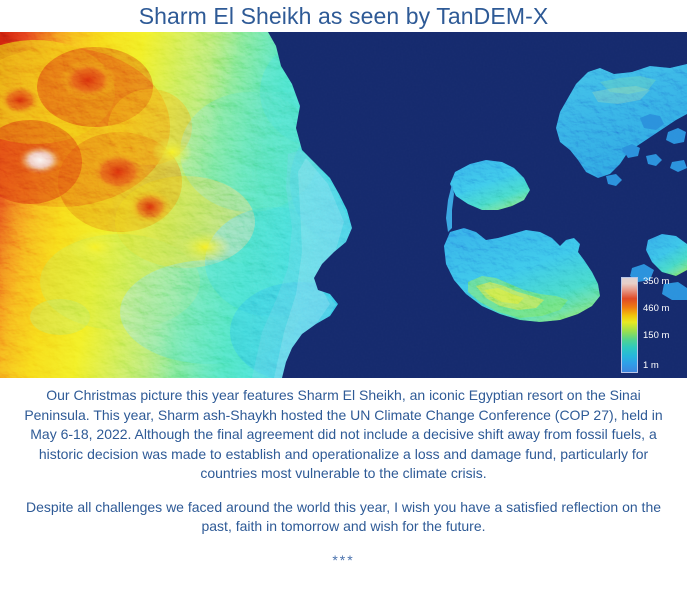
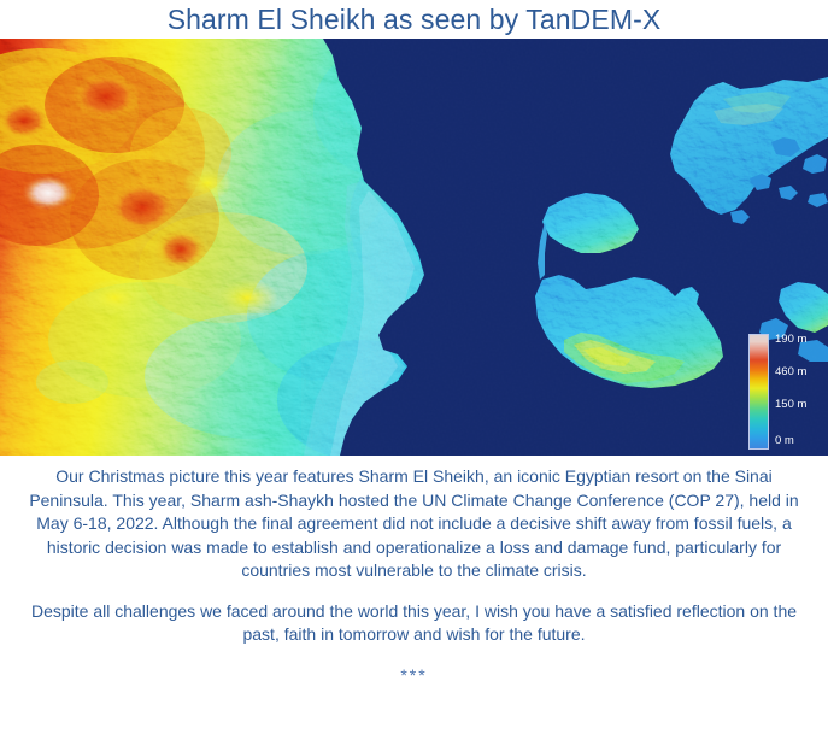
  Sharm El Sheikh as seen by TanDEM-X
- 350 m
+ 190 m
  460 m
  150 m
- 1 m
+ 0 m
  Our Christmas picture this year features Sharm El Sheikh, an iconic Egyptian resort on the Sinai Peninsula. This year, Sharm ash-Shaykh hosted the UN Climate Change Conference (COP 27), held in May 6-18, 2022. Although the final agreement did not include a decisive shift away from fossil fuels, a historic decision was made to establish and operationalize a loss and damage fund, particularly for countries most vulnerable to the climate crisis.
  Despite all challenges we faced around the world this year, I wish you have a satisfied reflection on the past, faith in tomorrow and wish for the future.
  ***
